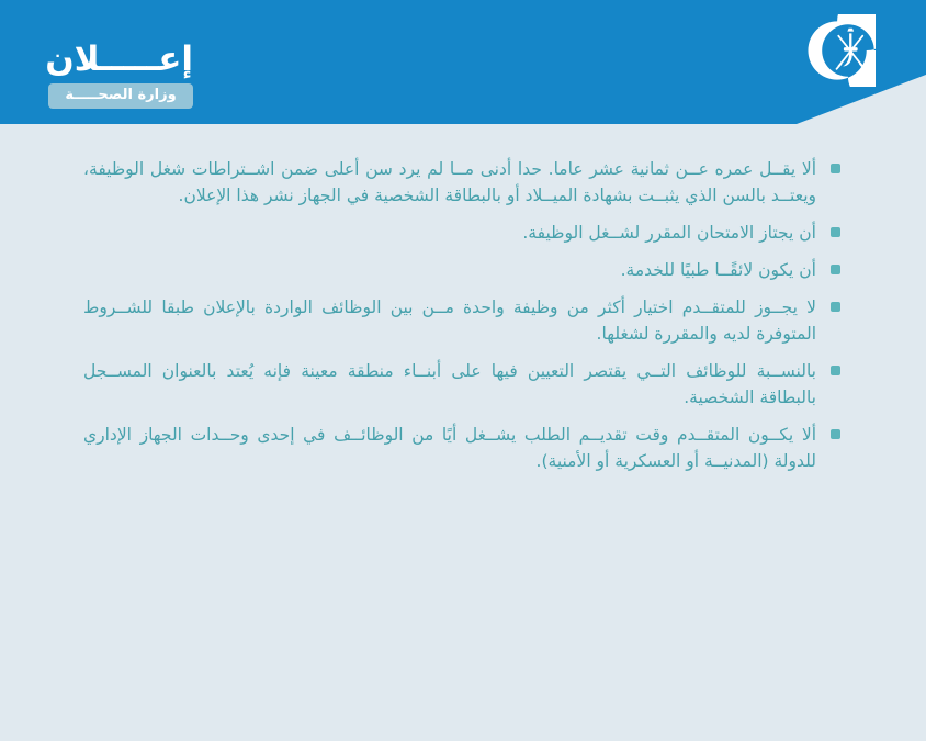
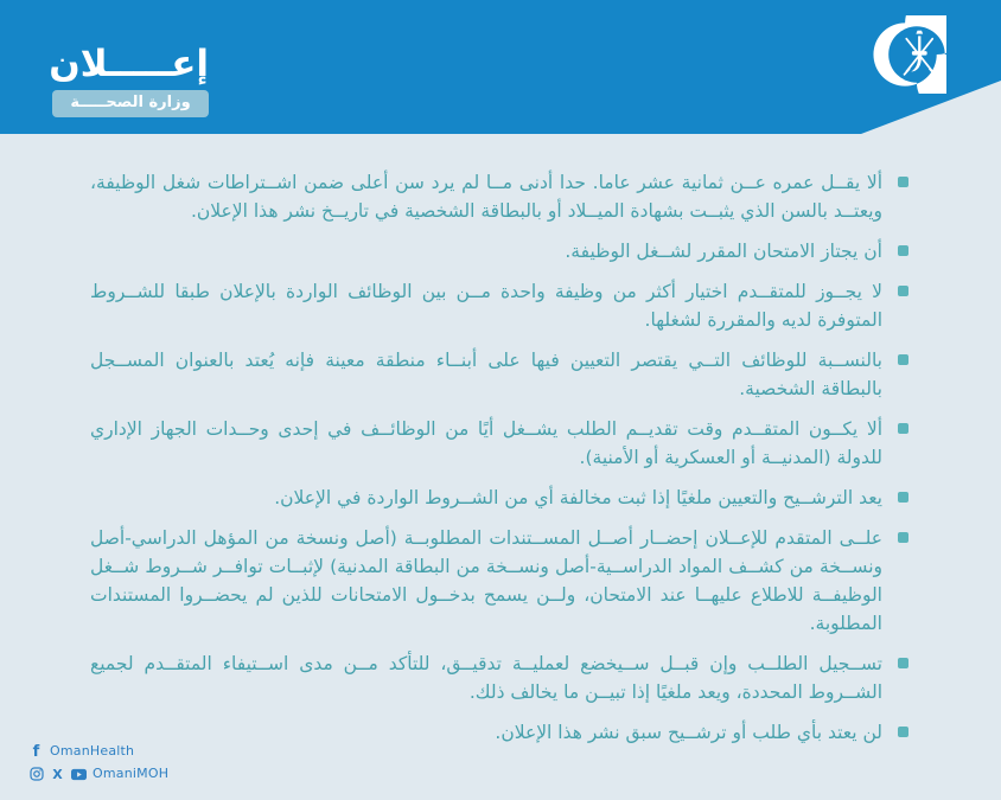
  إعـــــلان
  وزارة الصحـــــة
- ألا يقــل عمره عــن ثمانية عشر عاما. حدا أدنى مــا لم يرد سن أعلى ضمن اشــتراطات شغل الوظيفة، ويعتــد بالسن الذي يثبــت بشهادة الميــلاد أو بالبطاقة الشخصية في الجهاز نشر هذا الإعلان.
+ ألا يقــل عمره عــن ثمانية عشر عاما. حدا أدنى مــا لم يرد سن أعلى ضمن اشــتراطات شغل الوظيفة، ويعتــد بالسن الذي يثبــت بشهادة الميــلاد أو بالبطاقة الشخصية في تاريــخ نشر هذا الإعلان.
  أن يجتاز الامتحان المقرر لشــغل الوظيفة.
- أن يكون لائقًــا طبيًا للخدمة.
  لا يجــوز للمتقــدم اختيار أكثر من وظيفة واحدة مــن بين الوظائف الواردة بالإعلان طبقا للشــروط المتوفرة لديه والمقررة لشغلها.
  بالنســبة للوظائف التــي يقتصر التعيين فيها على أبنــاء منطقة معينة فإنه يُعتد بالعنوان المســجل بالبطاقة الشخصية.
  ألا يكــون المتقــدم وقت تقديــم الطلب يشــغل أيًا من الوظائــف في إحدى وحــدات الجهاز الإداري للدولة (المدنيــة أو العسكرية أو الأمنية).
+ يعد الترشــيح والتعيين ملغيًا إذا ثبت مخالفة أي من الشــروط الواردة في الإعلان.
+ علــى المتقدم للإعــلان إحضــار أصــل المســتندات المطلوبــة (أصل ونسخة من المؤهل الدراسي-أصل ونســخة من كشــف المواد الدراســية-أصل ونســخة من البطاقة المدنية) لإثبــات توافــر شــروط شــغل الوظيفــة للاطلاع عليهــا عند الامتحان، ولــن يسمح بدخــول الامتحانات للذين لم يحضــروا المستندات المطلوبة.
+ تســجيل الطلــب وإن قبــل ســيخضع لعمليــة تدقيــق، للتأكد مــن مدى اســتيفاء المتقــدم لجميع الشــروط المحددة، ويعد ملغيًا إذا تبيــن ما يخالف ذلك.
+ لن يعتد بأي طلب أو ترشــيح سبق نشر هذا الإعلان.
+ f
+ OmanHealth
+ X
+ OmaniMOH
